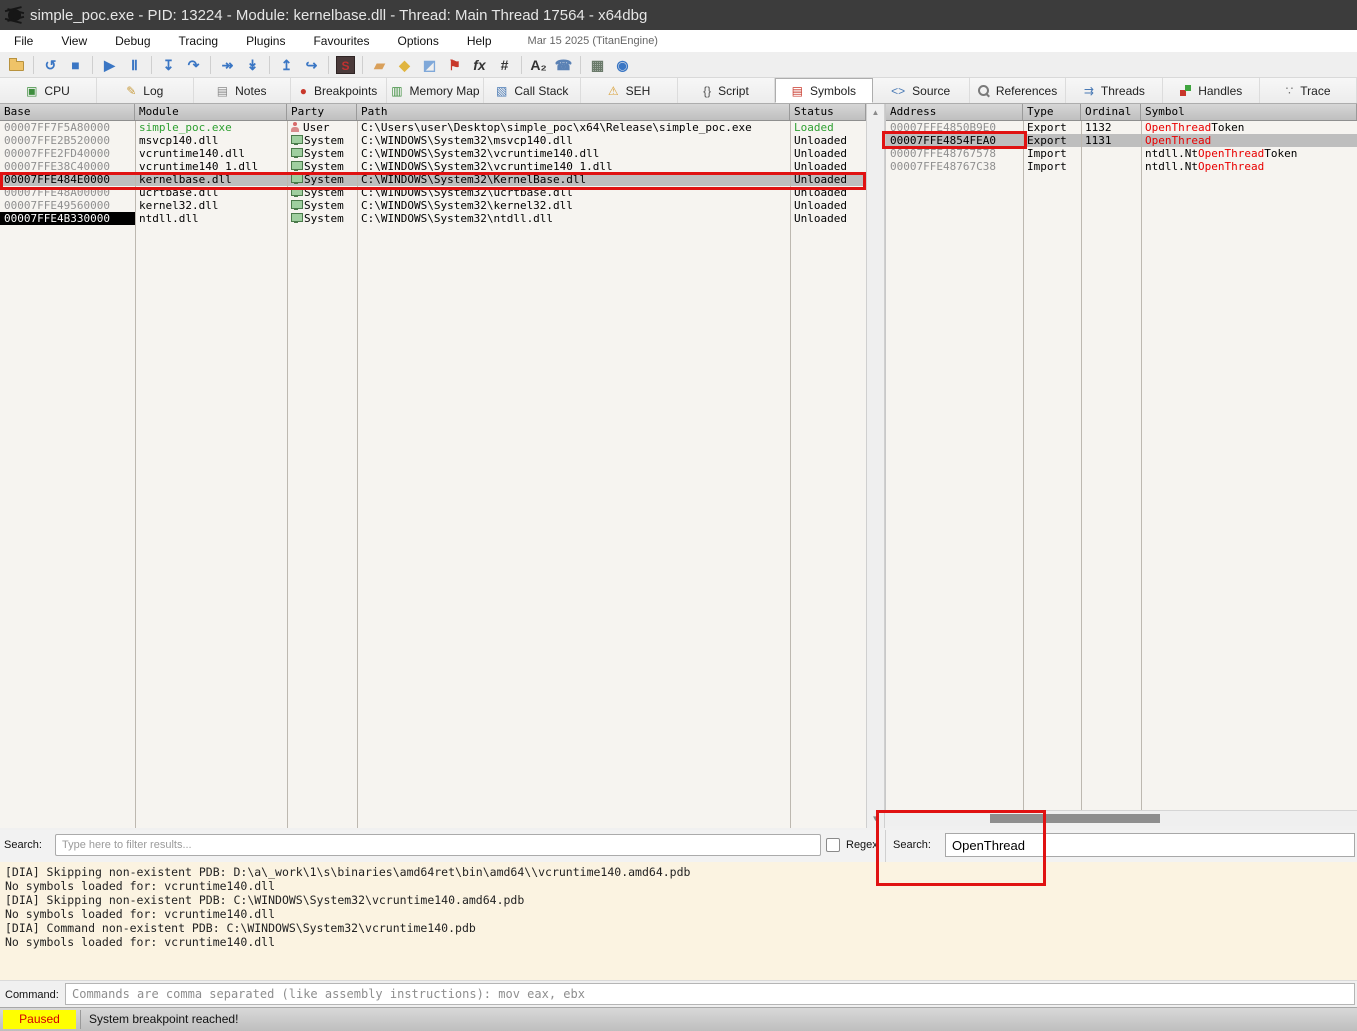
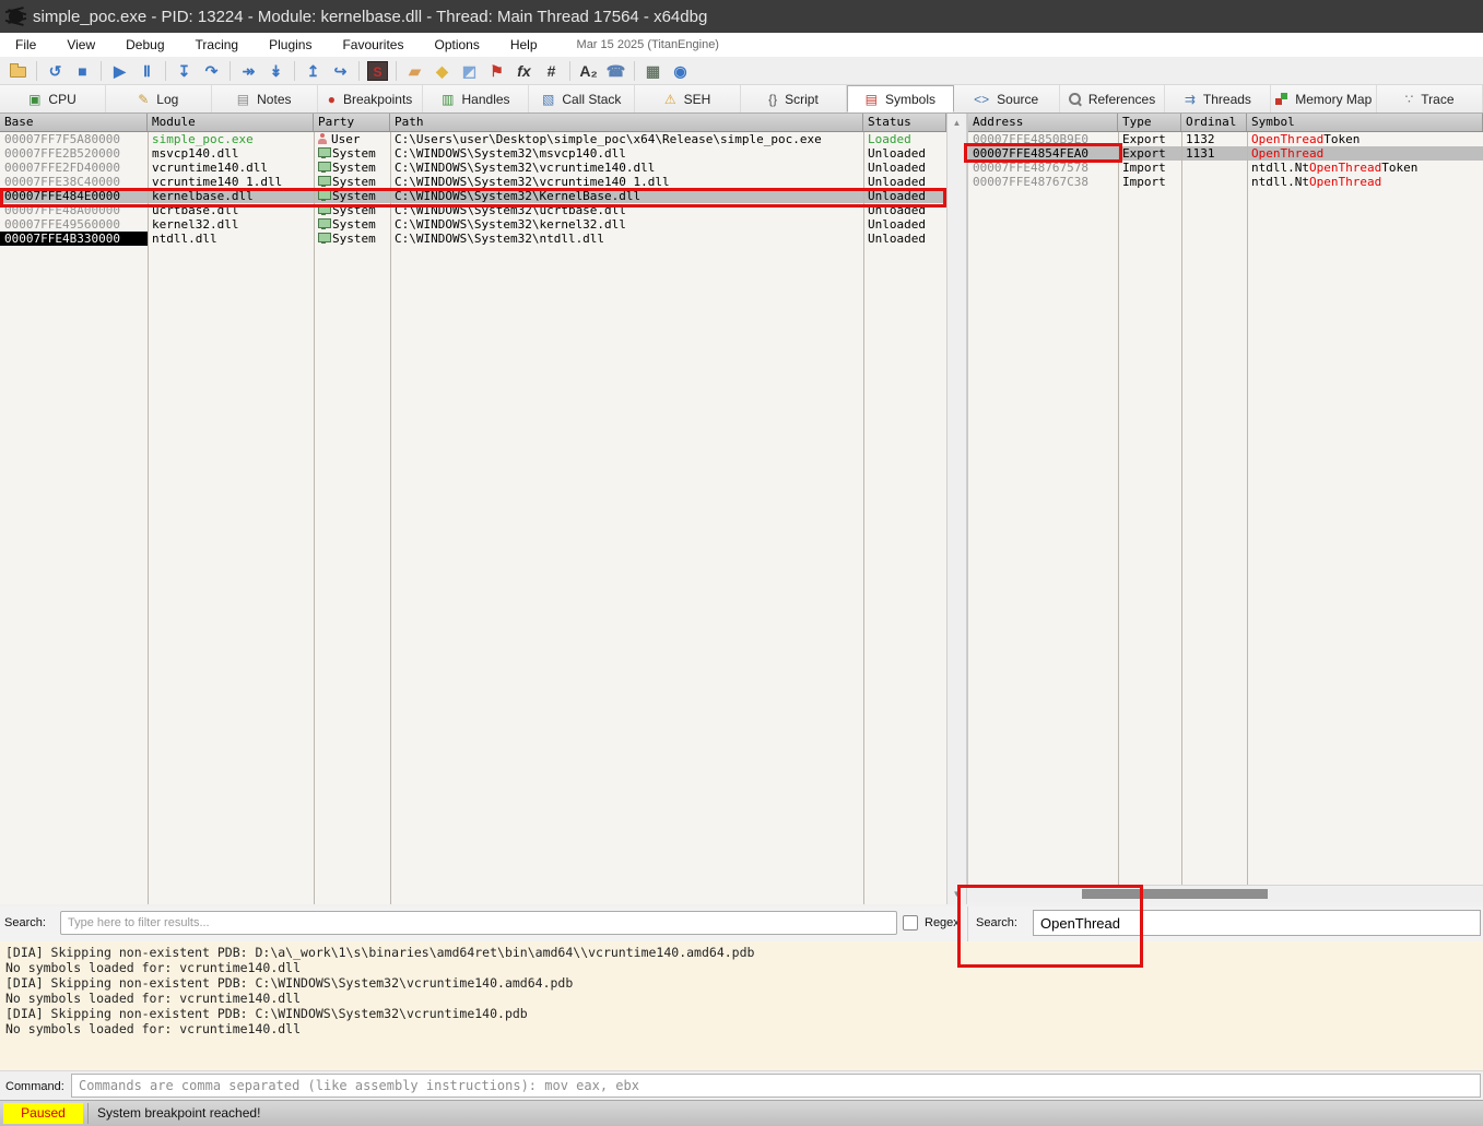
  simple_poc.exe - PID: 13224 - Module: kernelbase.dll - Thread: Main Thread 17564 - x64dbg
  File
  View
  Debug
  Tracing
  Plugins
  Favourites
  Options
  Help
  Mar 15 2025 (TitanEngine)
  ↺
  ■
  ▶
  Ⅱ
  ↧
  ↷
  ↠
  ↡
  ↥
  ↪
  S
  ▰
  ◆
  ◩
  ⚑
  fx
  #
  A₂
  ☎
  ▦
  ◉
  ▣
  CPU
  ✎
  Log
  ▤
  Notes
  ●
  Breakpoints
  ▥
- Memory Map
+ Handles
  ▧
  Call Stack
  ⚠
  SEH
  {}
  Script
  ▤
  Symbols
  <>
  Source
  References
  ⇉
  Threads
- Handles
+ Memory Map
  ∵
  Trace
  Base
  Module
  Party
  Path
  Status
  00007FF7F5A80000
  simple_poc.exe
  User
  C:\Users\user\Desktop\simple_poc\x64\Release\simple_poc.exe
  Loaded
  00007FFE2B520000
  msvcp140.dll
  System
  C:\WINDOWS\System32\msvcp140.dll
  Unloaded
  00007FFE2FD40000
  vcruntime140.dll
  System
  C:\WINDOWS\System32\vcruntime140.dll
  Unloaded
  00007FFE38C40000
  vcruntime140_1.dll
  System
  C:\WINDOWS\System32\vcruntime140_1.dll
  Unloaded
  00007FFE484E0000
  kernelbase.dll
  System
  C:\WINDOWS\System32\KernelBase.dll
  Unloaded
  00007FFE48A00000
  ucrtbase.dll
  System
  C:\WINDOWS\System32\ucrtbase.dll
  Unloaded
  00007FFE49560000
  kernel32.dll
  System
  C:\WINDOWS\System32\kernel32.dll
  Unloaded
  00007FFE4B330000
  ntdll.dll
  System
  C:\WINDOWS\System32\ntdll.dll
  Unloaded
  ▲
  ▼
  Address
  Type
  Ordinal
  Symbol
  00007FFE4850B9E0
  Export
  1132
  OpenThreadToken
  00007FFE4854FEA0
  Export
  1131
  OpenThread
  00007FFE48767578
  Import
  ntdll.NtOpenThreadToken
  00007FFE48767C38
  Import
  ntdll.NtOpenThread
  Search:
  Type here to filter results...
  Regex
  Search:
  OpenThread
  [DIA] Skipping non-existent PDB: D:\a\_work\1\s\binaries\amd64ret\bin\amd64\\vcruntime140.amd64.pdb
  No symbols loaded for: vcruntime140.dll
  [DIA] Skipping non-existent PDB: C:\WINDOWS\System32\vcruntime140.amd64.pdb
  No symbols loaded for: vcruntime140.dll
- [DIA] Command non-existent PDB: C:\WINDOWS\System32\vcruntime140.pdb
+ [DIA] Skipping non-existent PDB: C:\WINDOWS\System32\vcruntime140.pdb
  No symbols loaded for: vcruntime140.dll
  Command:
  Commands are comma separated (like assembly instructions): mov eax, ebx
  Paused
  System breakpoint reached!
